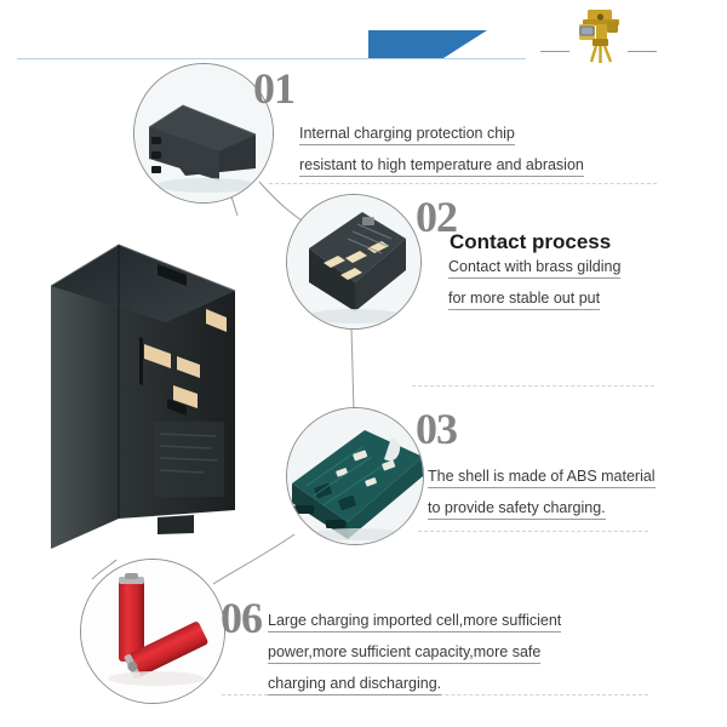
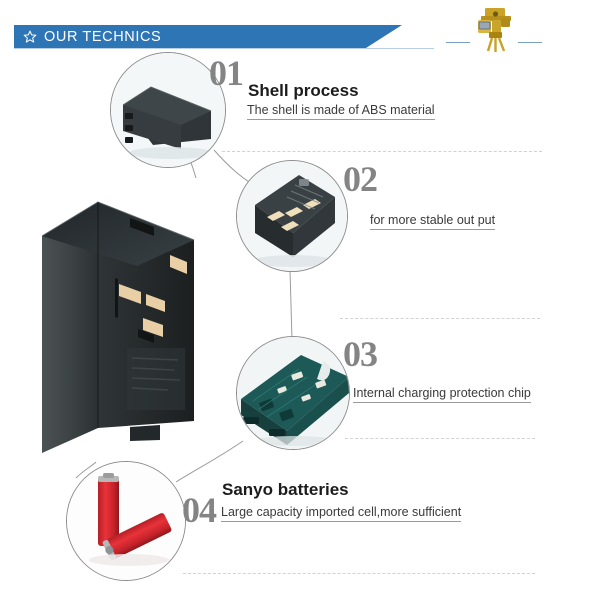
+ OUR TECHNICS
  01
+ Shell process
- Internal charging protection chip
+ The shell is made of ABS material
- resistant to high temperature and abrasion
  02
- Contact process
- Contact with brass gilding
  for more stable out put
  03
- The shell is made of ABS material
+ Internal charging protection chip
- to provide safety charging.
- 06
+ 04
+ Sanyo batteries
- Large charging imported cell,more sufficient
+ Large capacity imported cell,more sufficient
- power,more sufficient capacity,more safe
- charging and discharging.
